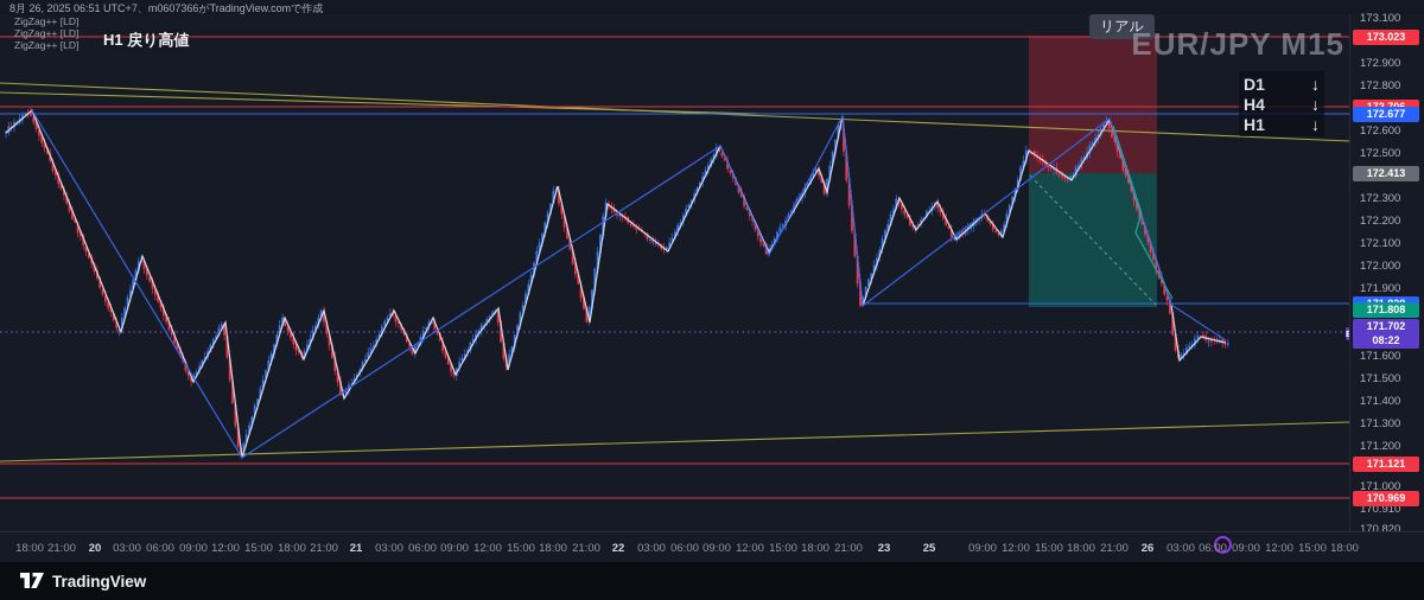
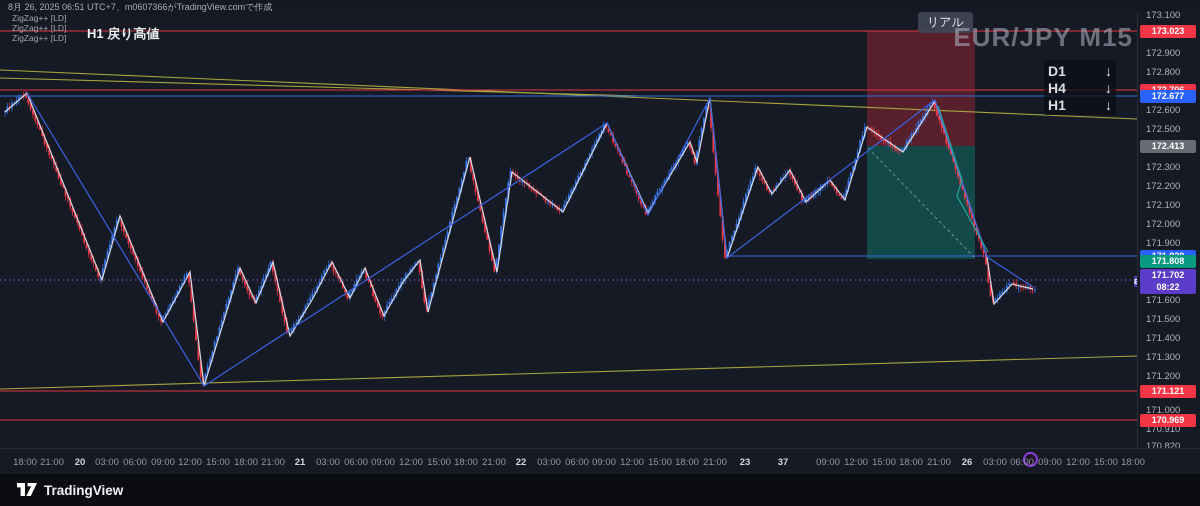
  8月 26, 2025 06:51 UTC+7、m0607366がTradingView.comで作成
  ZigZag++ [LD]
  ZigZag++ [LD]
  ZigZag++ [LD]
  H1 戻り高値
  リアル
  EUR/JPY M15
  D1
  ↓
  H4
  ↓
  H1
  ↓
  173.100
  172.900
  172.800
  172.600
  172.500
  172.300
  172.200
  172.100
  172.000
  171.900
  171.600
  171.500
  171.400
  171.300
  171.200
  171.000
  170.910
  170.820
  173.023
  172.677
  172.413
  171.808
  171.121
  170.969
  171.702
  08:22
  18:00
  21:00
  20
  03:00
  06:00
  09:00
  12:00
  15:00
  18:00
  21:00
  21
  03:00
  06:00
  09:00
  12:00
  15:00
  18:00
  21:00
  22
  03:00
  06:00
  09:00
  12:00
  15:00
  18:00
  21:00
  23
- 25
+ 37
  09:00
  12:00
  15:00
  18:00
  21:00
  26
  03:00
  06:00
  09:00
  12:00
  15:00
  18:00
  TradingView
